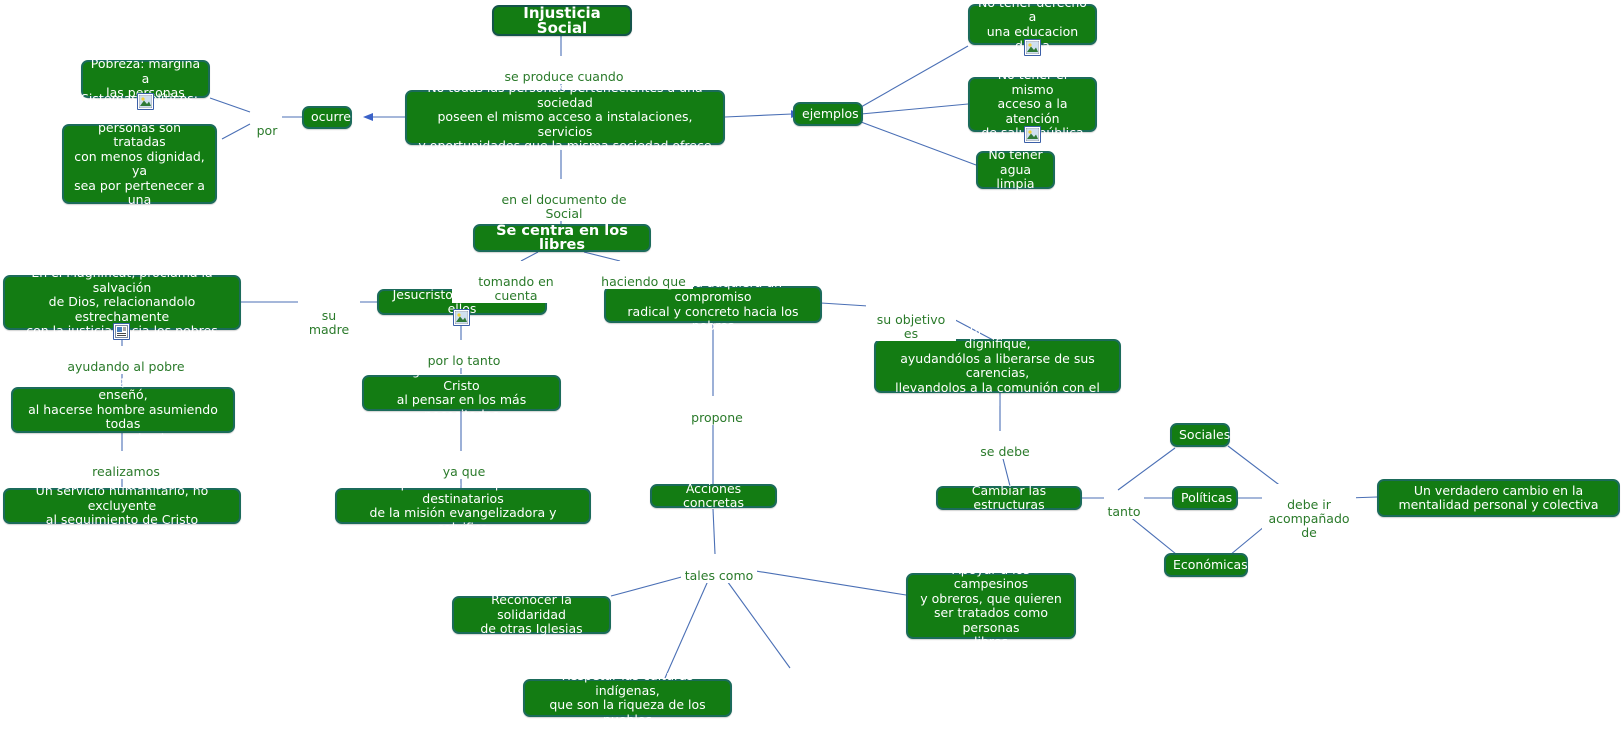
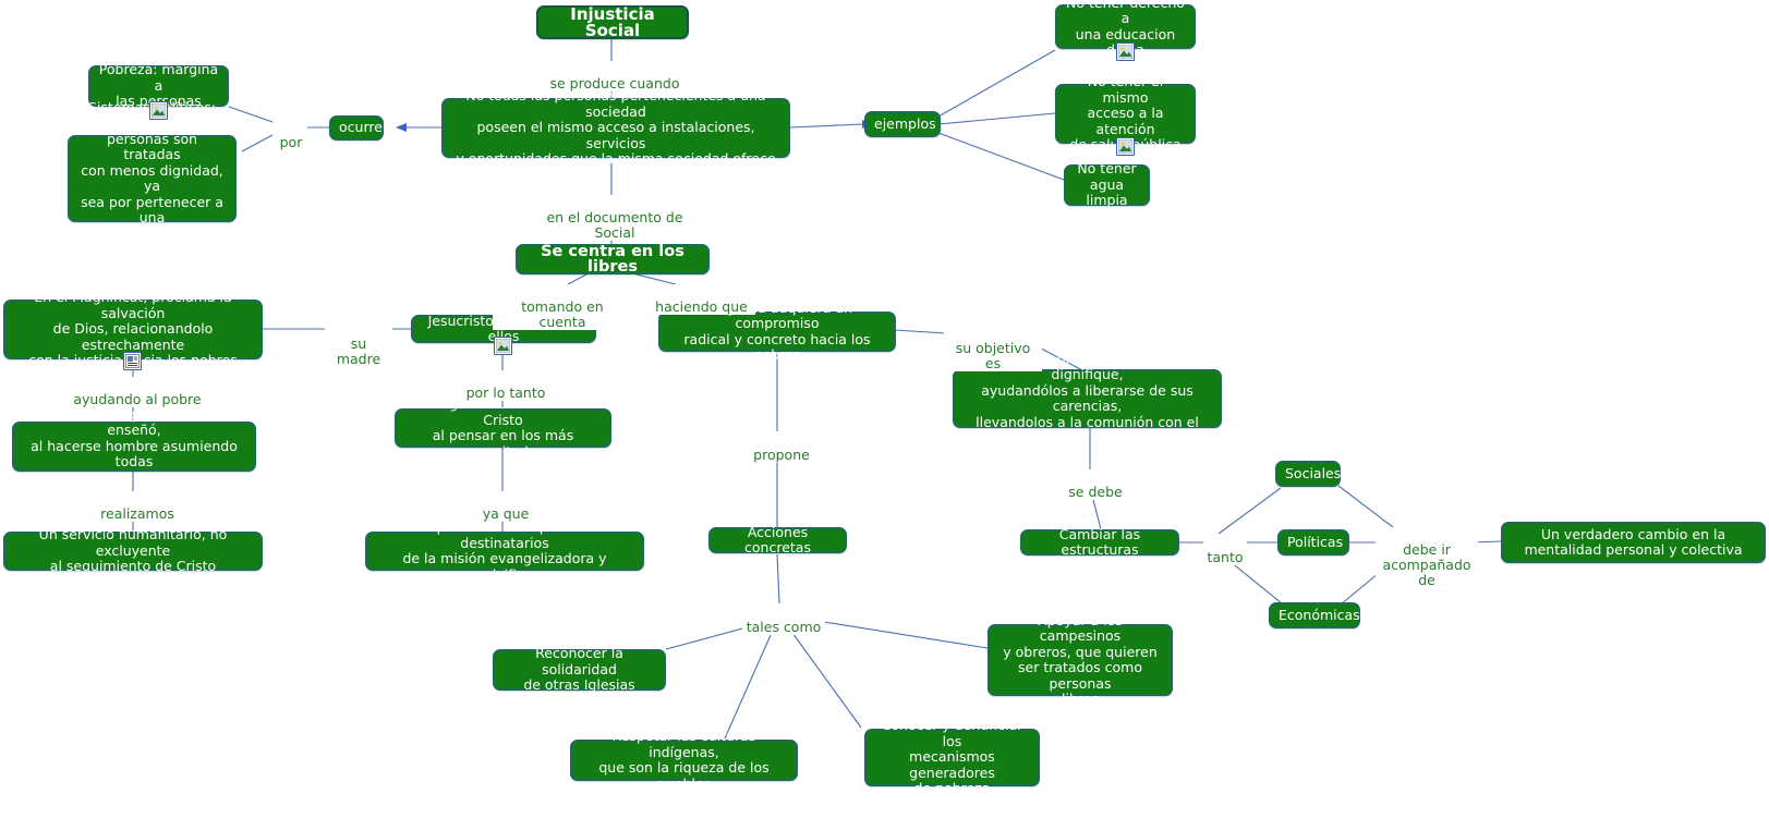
  Injusticia Social
  No todas las personas pertenecientes a una sociedad
  poseen el mismo acceso a instalaciones, servicios
  y oportunidades que la misma sociedad ofrece
  ocurre
  Pobreza: margina a
  las ponas
  Sistemaslíticos: las
  personas son tratadas
  con menos dignidad, ya
  sea por pertenecer a una
  ejemplos
  No tener derecho a
  una educacion da
  No tener el mismo
  acceso a la atención
  de salu pública
  No tener
  agua limpia
  Se centra en los libres
  En el Magnificat, proclama la salvación
  de Dios, relacionandolo estrechamente
  con la justiciacia los pobres
  Hacemos lo que Cristo nos enseñó,
  al hacerse hombre asumiendo todas
  nuestras miserias
  Un servicio humanitario, no excluyente
  al seguimiento de Cristo
  La Iglesia debe mirar a Cristo
  al pensar en los más necesitados
  Los pobres son los primeros destinatarios
  de la misión evangelizadora y salvifica
  ia adquiera un compromiso
  radical y concreto hacia los pobres
  anuncio de Cristo los dignifique,
  ayudandólos a liberarse de sus carencias,
  llevandolos a la comunión con el Padre.
  Cambiar las estructuras
  Sociales
  Políticas
  Económicas
  Un verdadero cambio en la
  mentalidad personal y colectiva
  Acciones concretas
  Reconocer la solidaridad
  de otras Iglesias
  Respetar las culturas indígenas,
  que son la riqueza de los pueblos
+ Conocer y denunciar los
+ mecanismos generadores
+ de pobreza
  Apoyar a los campesinos
  y obreros, que quieren
  ser tratados como personas
  libres
  se produce cuando
  por
  en el documento de Social
  tomando en cuenta
  haciendo que
  su madre
  ayudando al pobre
  realizamos
  por lo tanto
  ya que
  su objetivo es
  se debe
  propone
  tanto
  debe ir
  acompañado de
  tales como
